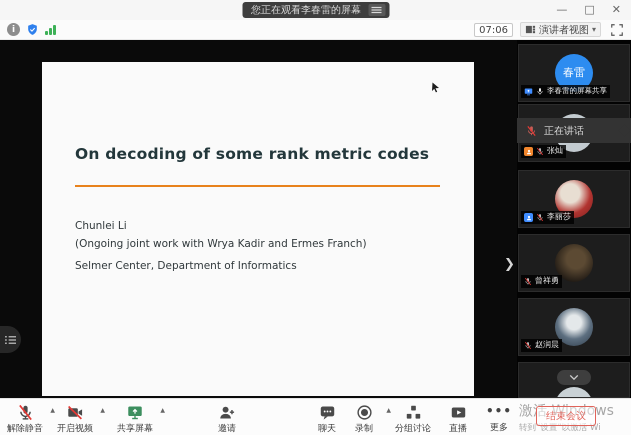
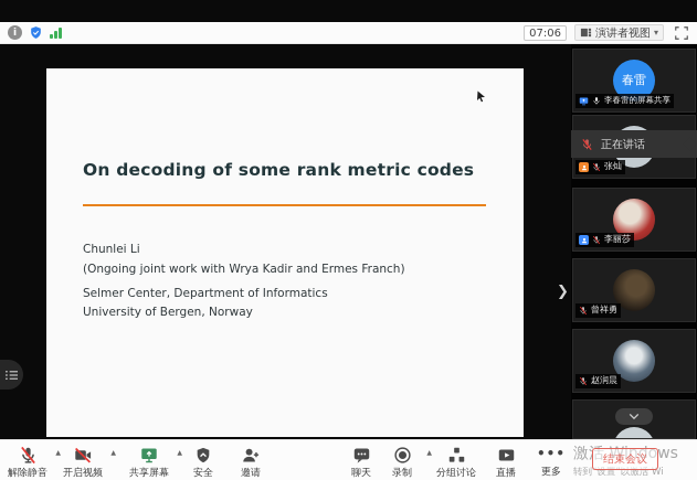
- 您正在观看李春雷的屏幕
- —
- □
- ✕
  i
  07:06
  演讲者视图
  ▾
  On decoding of some rank metric codes
  Chunlei Li
  (Ongoing joint work with Wrya Kadir and Ermes Franch)
  Selmer Center, Department of Informatics
+ University of Bergen, Norway
  ❯
  春雷
  李春雷的屏幕共享
  张灿
  正在讲话
  李丽莎
  曾祥勇
  赵润晨
  解除静音
  开启视频
  共享屏幕
+ 安全
  邀请
  聊天
  录制
  分组讨论
  直播
  •••
  更多
  结束会议
  激活 Windows
  转到“设置”以激活 Wi
